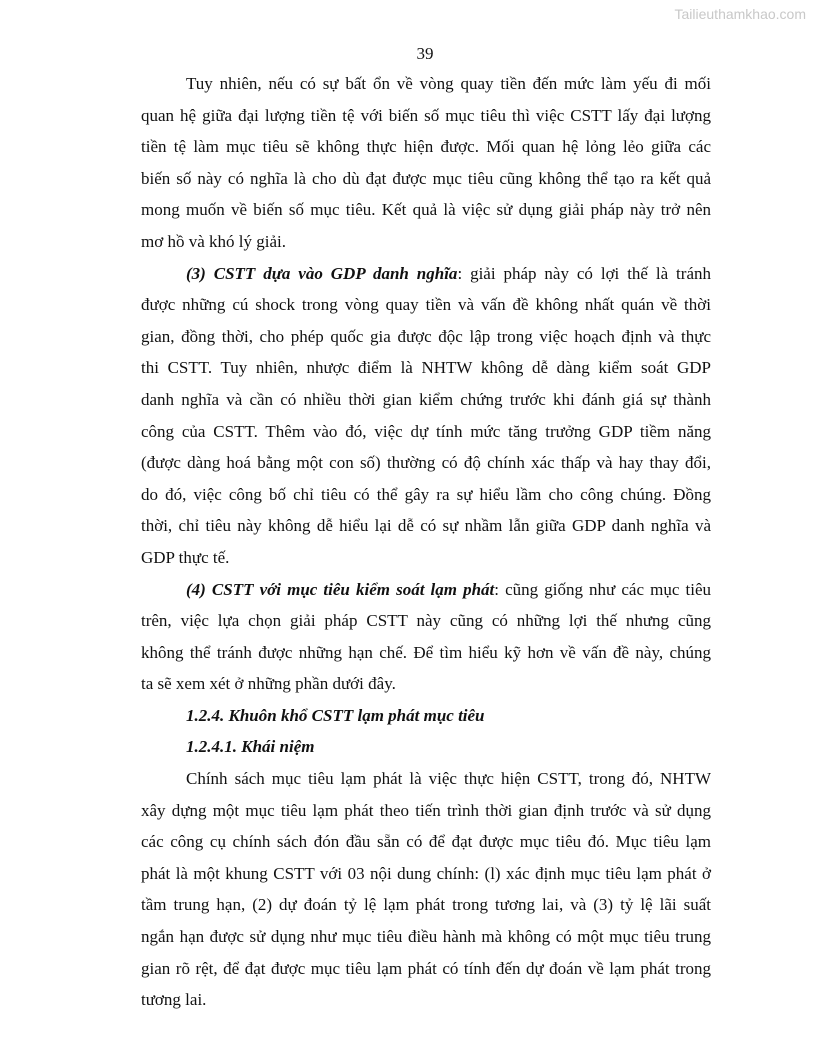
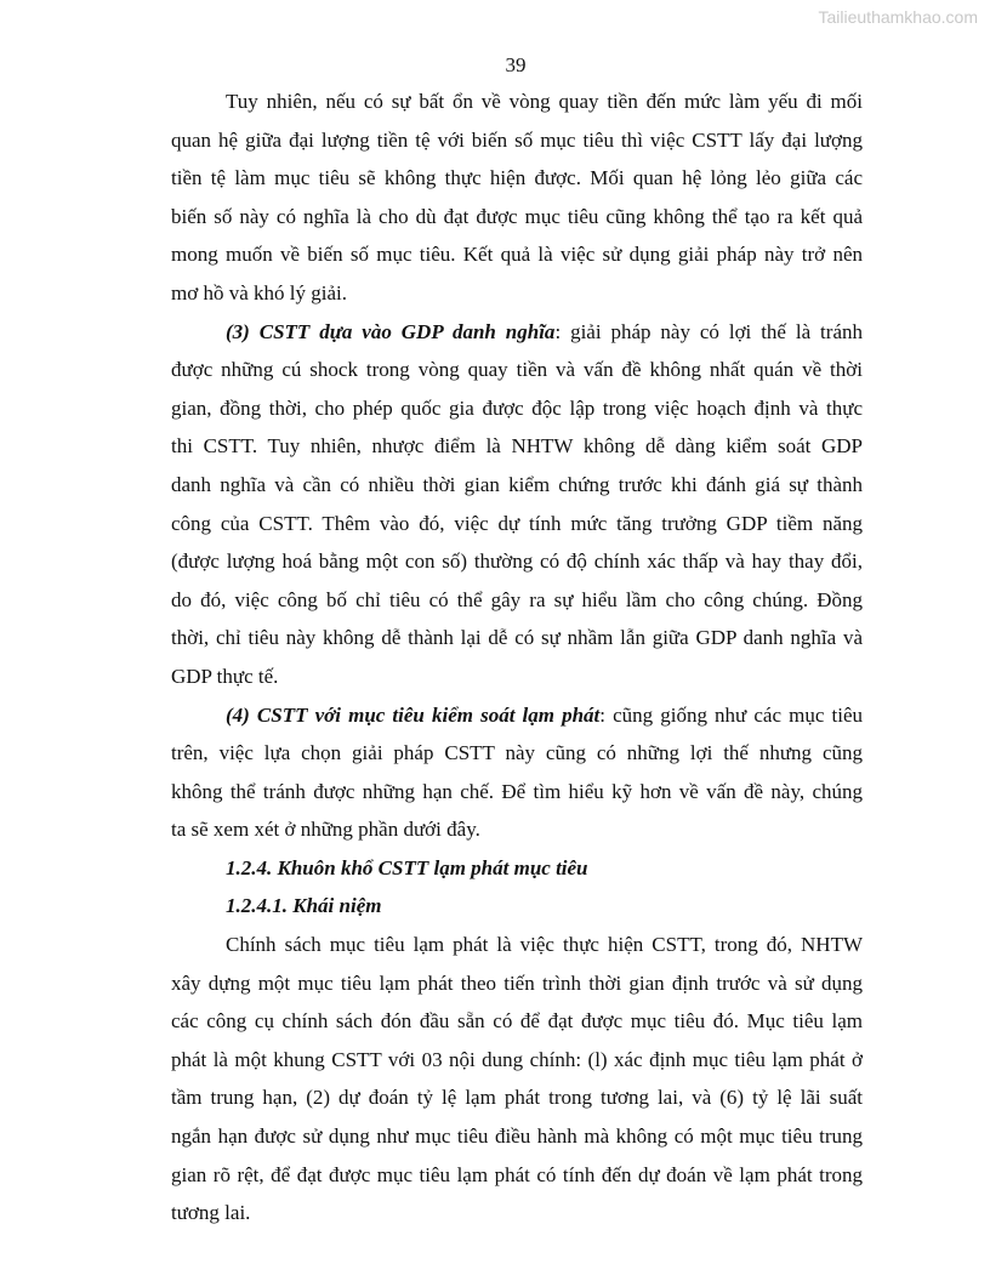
  Tailieuthamkhao.com
  39
  Tuy nhiên, nếu có sự bất ổn về vòng quay tiền đến mức làm yếu đi mối
  quan hệ giữa đại lượng tiền tệ với biến số mục tiêu thì việc CSTT lấy đại lượng
  tiền tệ làm mục tiêu sẽ không thực hiện được. Mối quan hệ lỏng lẻo giữa các
  biến số này có nghĩa là cho dù đạt được mục tiêu cũng không thể tạo ra kết quả
  mong muốn về biến số mục tiêu. Kết quả là việc sử dụng giải pháp này trở nên
  mơ hồ và khó lý giải.
  (3) CSTT dựa vào GDP danh nghĩa: giải pháp này có lợi thế là tránh
  được những cú shock trong vòng quay tiền và vấn đề không nhất quán về thời
  gian, đồng thời, cho phép quốc gia được độc lập trong việc hoạch định và thực
  thi CSTT. Tuy nhiên, nhược điểm là NHTW không dễ dàng kiểm soát GDP
  danh nghĩa và cần có nhiều thời gian kiểm chứng trước khi đánh giá sự thành
  công của CSTT. Thêm vào đó, việc dự tính mức tăng trưởng GDP tiềm năng
- (được dàng hoá bằng một con số) thường có độ chính xác thấp và hay thay đổi,
+ (được lượng hoá bằng một con số) thường có độ chính xác thấp và hay thay đổi,
  do đó, việc công bố chỉ tiêu có thể gây ra sự hiểu lầm cho công chúng. Đồng
- thời, chỉ tiêu này không dễ hiểu lại dễ có sự nhầm lẫn giữa GDP danh nghĩa và
+ thời, chỉ tiêu này không dễ thành lại dễ có sự nhầm lẫn giữa GDP danh nghĩa và
  GDP thực tế.
  (4) CSTT với mục tiêu kiểm soát lạm phát: cũng giống như các mục tiêu
  trên, việc lựa chọn giải pháp CSTT này cũng có những lợi thế nhưng cũng
  không thể tránh được những hạn chế. Để tìm hiểu kỹ hơn về vấn đề này, chúng
  ta sẽ xem xét ở những phần dưới đây.
  1.2.4. Khuôn khổ CSTT lạm phát mục tiêu
  1.2.4.1. Khái niệm
  Chính sách mục tiêu lạm phát là việc thực hiện CSTT, trong đó, NHTW
  xây dựng một mục tiêu lạm phát theo tiến trình thời gian định trước và sử dụng
  các công cụ chính sách đón đầu sẵn có để đạt được mục tiêu đó. Mục tiêu lạm
  phát là một khung CSTT với 03 nội dung chính: (l) xác định mục tiêu lạm phát ở
- tầm trung hạn, (2) dự đoán tỷ lệ lạm phát trong tương lai, và (3) tỷ lệ lãi suất
+ tầm trung hạn, (2) dự đoán tỷ lệ lạm phát trong tương lai, và (6) tỷ lệ lãi suất
  ngắn hạn được sử dụng như mục tiêu điều hành mà không có một mục tiêu trung
  gian rõ rệt, để đạt được mục tiêu lạm phát có tính đến dự đoán về lạm phát trong
  tương lai.
